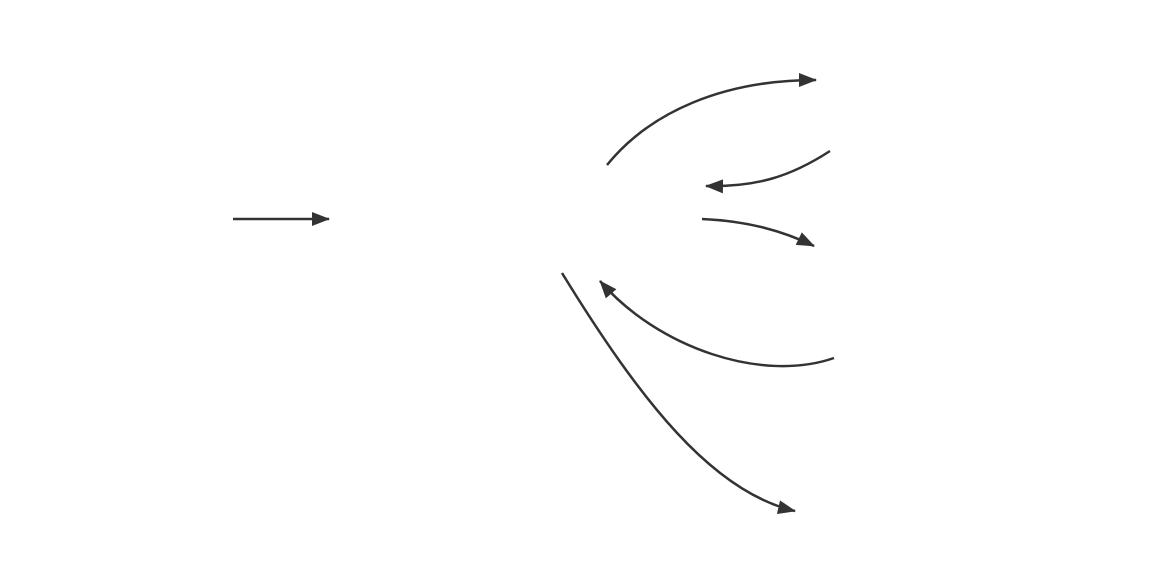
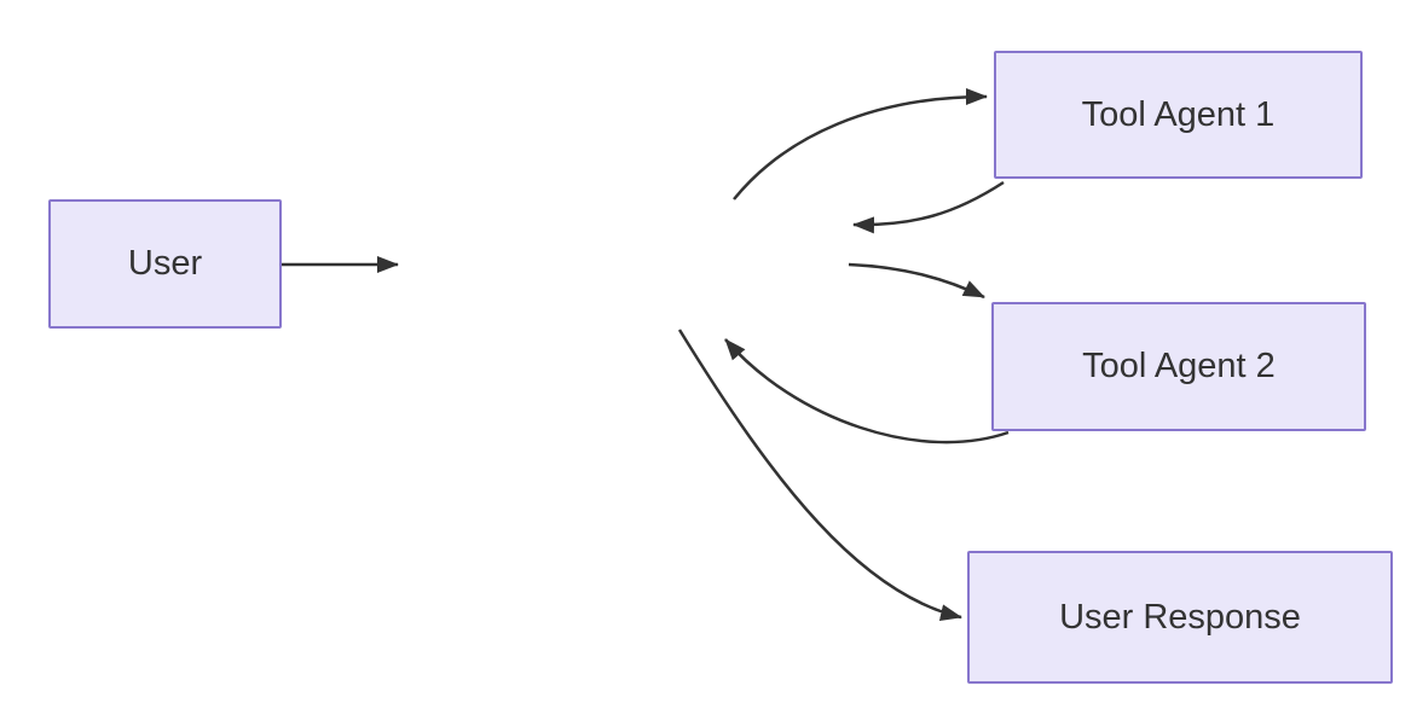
+ User
+ Tool Agent 1
+ Tool Agent 2
+ User Response
